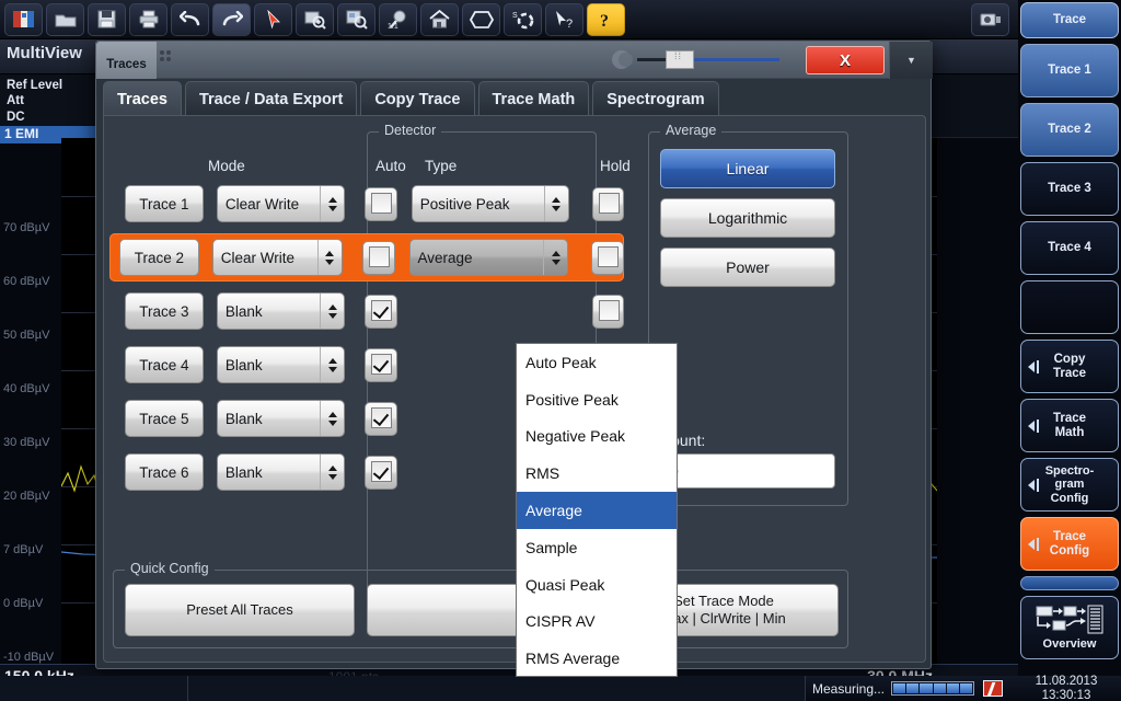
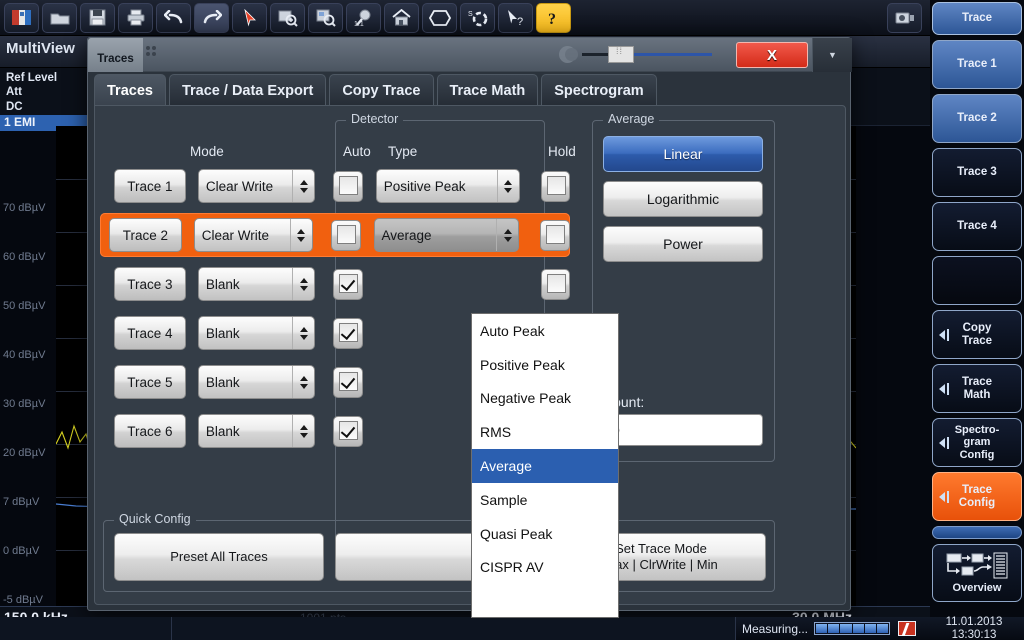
  ?
  ?
  MultiView
  Ref Level
  Att
  DC
  1 EMI
  70 dBµV
  60 dBµV
  50 dBµV
  40 dBµV
  30 dBµV
  20 dBµV
  7 dBµV
  0 dBµV
- -10 dBµV
+ -5 dBµV
  Traces
  X
  ▼
  Traces
  Trace / Data Export
  Copy Trace
  Trace Math
  Spectrogram
  Detector
  Average
  Quick Config
  Mode
  Auto
  Type
  Hold
  Trace 1
  Clear Write
  Positive Peak
  Trace 2
  Clear Write
  Average
  Trace 3
  Blank
  Trace 4
  Blank
  Trace 5
  Blank
  Trace 6
  Blank
  Linear
  Logarithmic
  Power
  Preset All Traces
  Set Trace Mode
  x | ClrWrite | Min
  Auto Peak
  Positive Peak
  Negative Peak
  RMS
  Average
  Sample
  Quasi Peak
  CISPR AV
- RMS Average
  Trace
  Trace 1
  Trace 2
  Trace 3
  Trace 4
  Copy
  Trace
  Trace
  Math
  Spectro-
  gram
  Config
  Trace
  Config
  Overview
  Measuring...
- 11.08.2013
+ 11.01.2013
  13:30:13
